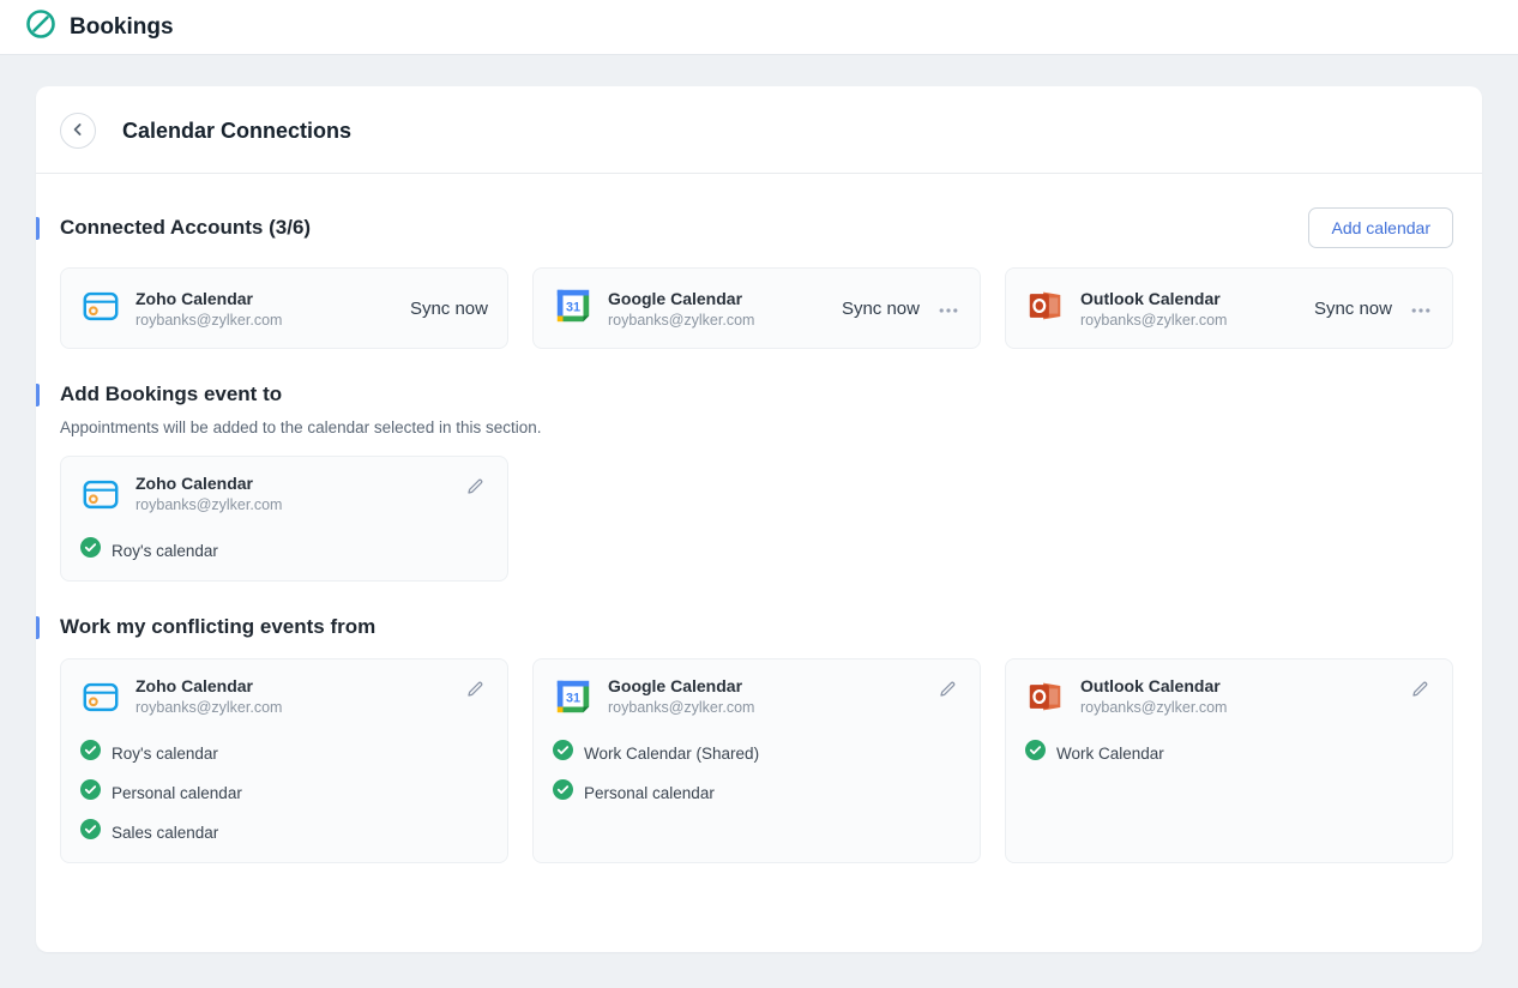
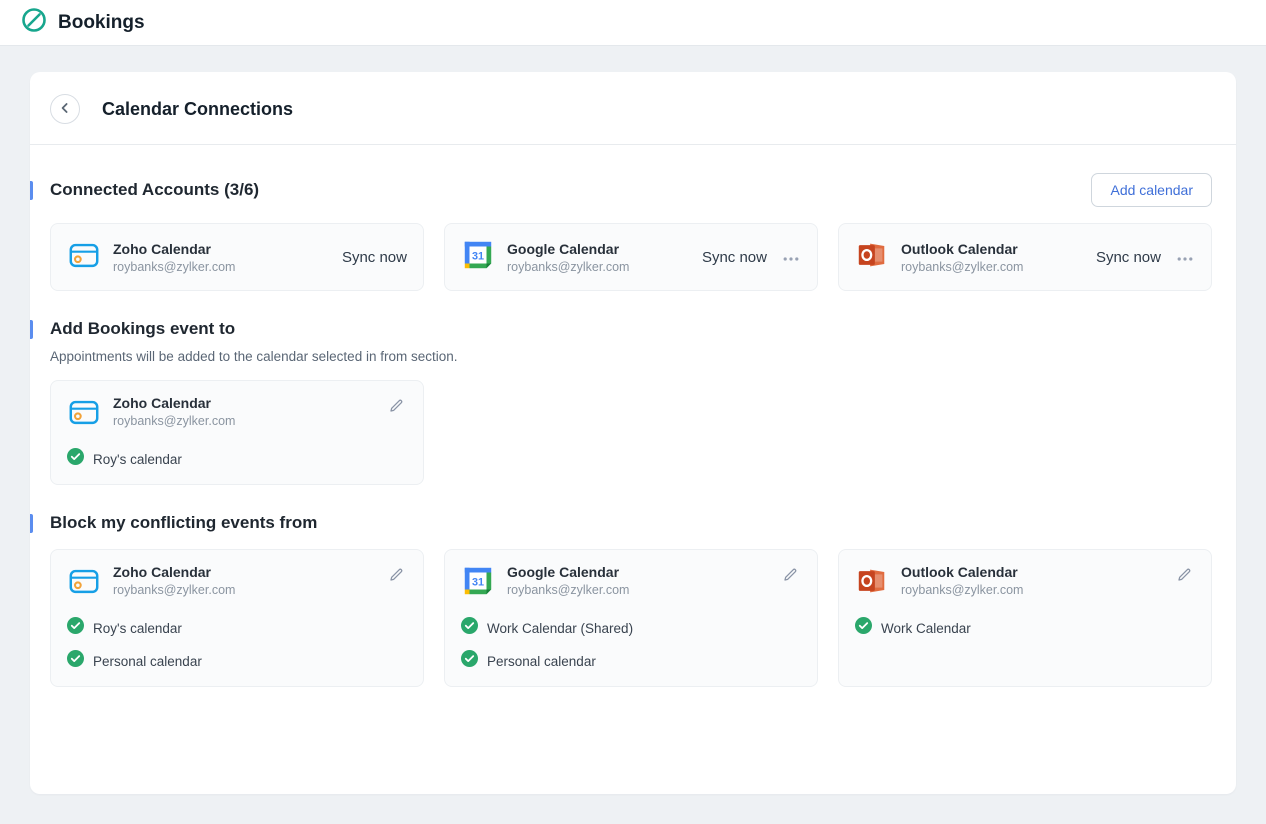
  Bookings
  Calendar Connections
  Connected Accounts (3/6)
  Add calendar
  Zoho Calendar
  roybanks@zylker.com
  Sync now
  31
  Google Calendar
  roybanks@zylker.com
  Sync now
  Outlook Calendar
  roybanks@zylker.com
  Sync now
  Add Bookings event to
- Appointments will be added to the calendar selected in this section.
+ Appointments will be added to the calendar selected in from section.
  Zoho Calendar
  roybanks@zylker.com
  Roy's calendar
- Work my conflicting events from
+ Block my conflicting events from
  Zoho Calendar
  roybanks@zylker.com
  Roy's calendar
  Personal calendar
- Sales calendar
  31
  Google Calendar
  roybanks@zylker.com
  Work Calendar (Shared)
  Personal calendar
  Outlook Calendar
  roybanks@zylker.com
  Work Calendar
